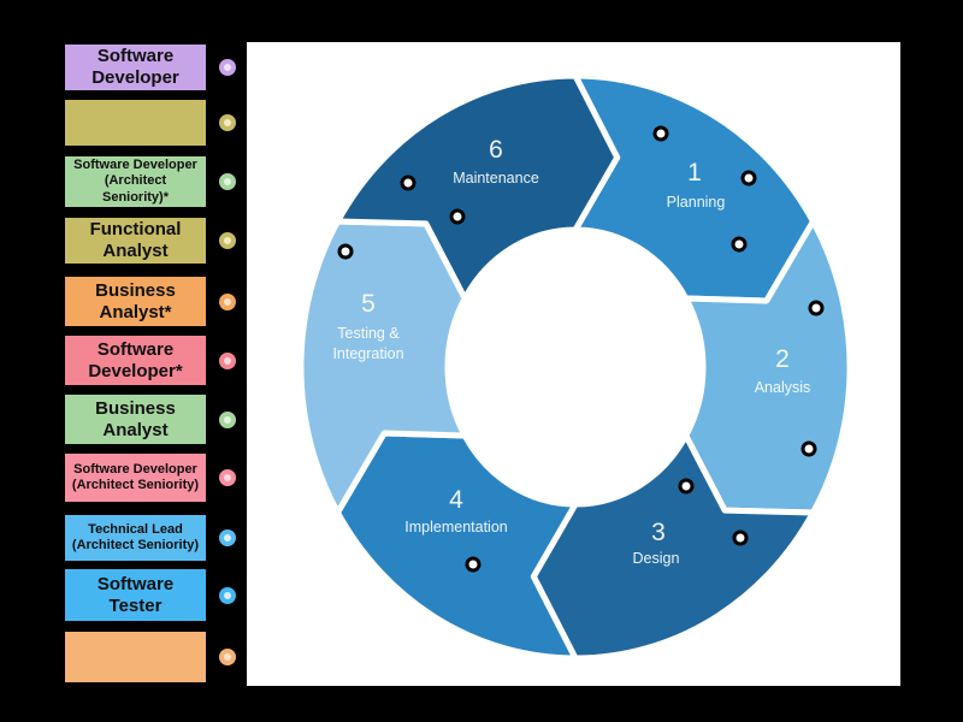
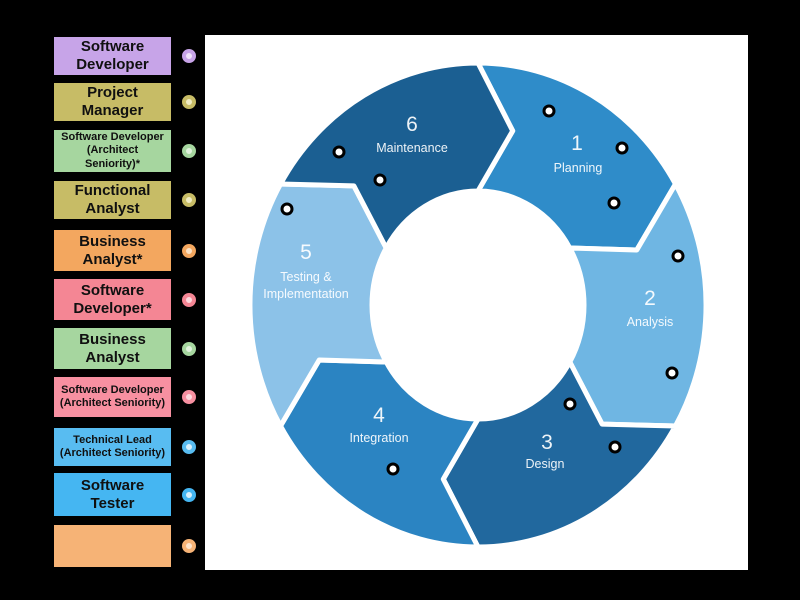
  Software
  Developer
+ Project
+ Manager
  Software Developer
  (Architect
  Seniority)*
  Functional
  Analyst
  Business
  Analyst*
  Software
  Developer*
  Business
  Analyst
  Software Developer
  (Architect Seniority)
  Technical Lead
  (Architect Seniority)
  Software
  Tester
  1
  Planning
  2
  Analysis
  3
  Design
  4
- Implementation
+ Integration
  5
- Testing & Integration
+ Testing & Implementation
  6
  Maintenance
